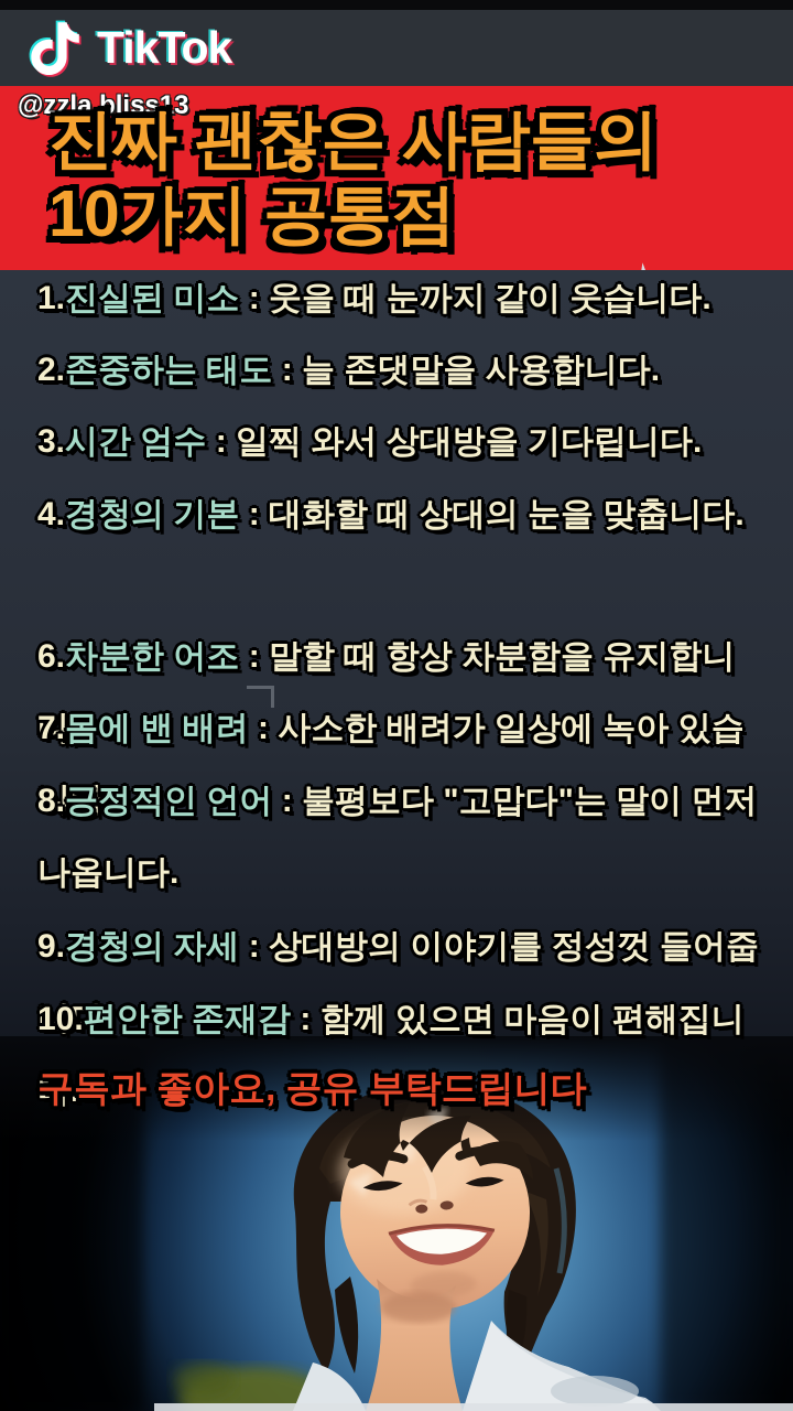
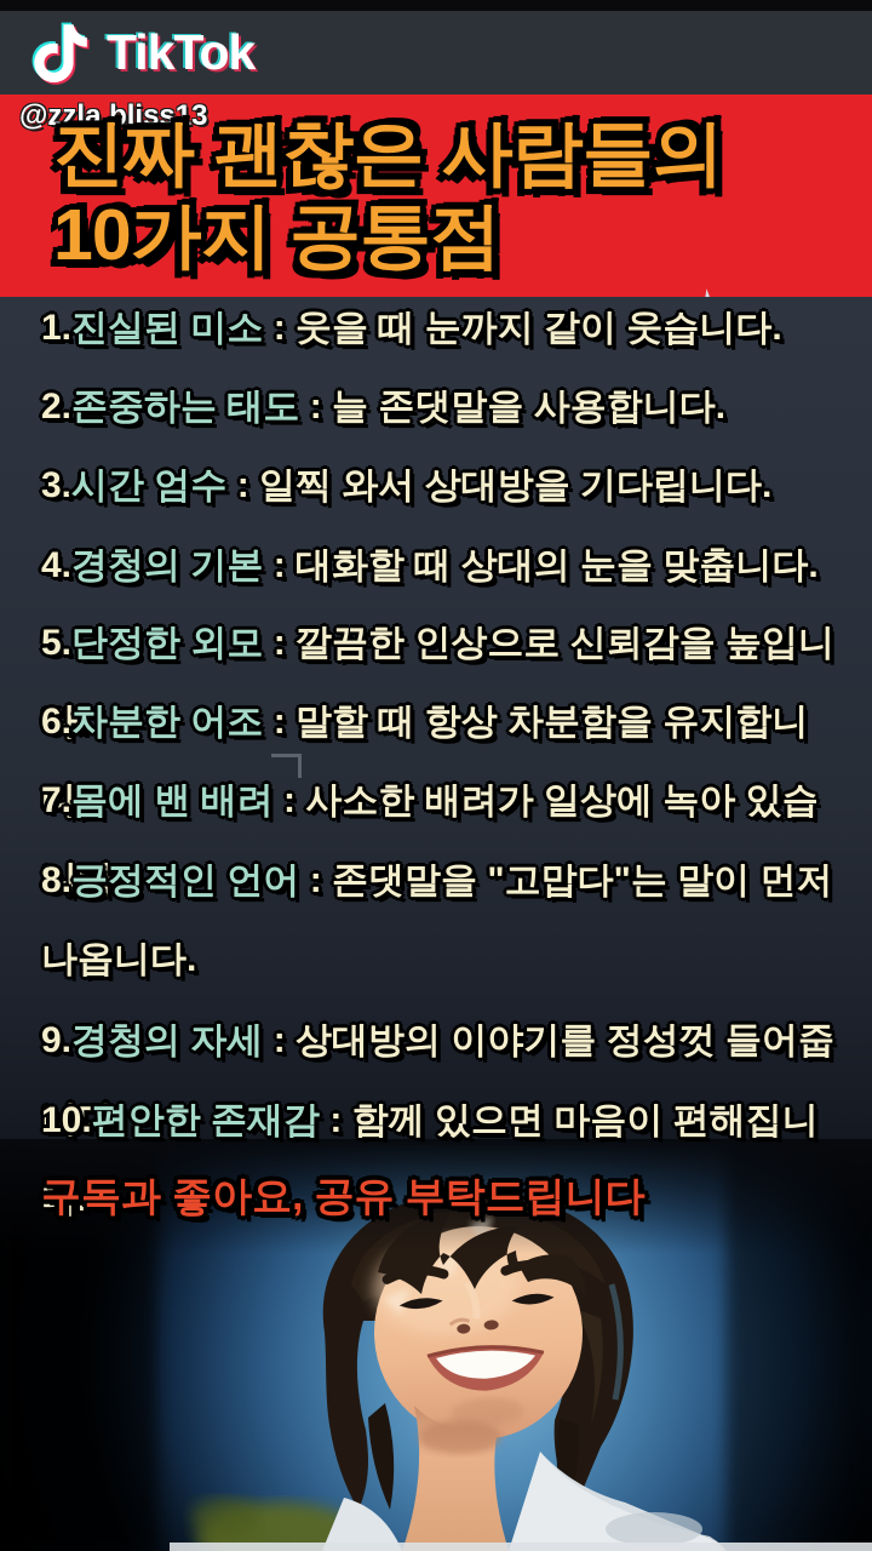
  TikTok
  @zzla.bliss13
  진짜 괜찮은 사람들의
  10가지 공통점
  1.진실된 미소 : 웃을 때 눈까지 같이 웃습니다.
  2.존중하는 태도 : 늘 존댓말을 사용합니다.
  3.시간 엄수 : 일찍 와서 상대방을 기다립니다.
  4.경청의 기본 : 대화할 때 상대의 눈을 맞춥니다.
+ 5.단정한 외모 : 깔끔한 인상으로 신뢰감을 높입니다.
  6.차분한 어조 : 말할 때 항상 차분함을 유지합니다.
  7.몸에 밴 배려 : 사소한 배려가 일상에 녹아 있습니다.
- 8.긍정적인 언어 : 불평보다 "고맙다"는 말이 먼저 나옵니다.
+ 8.긍정적인 언어 : 존댓말을 "고맙다"는 말이 먼저 나옵니다.
  9.경청의 자세 : 상대방의 이야기를 정성껏 들어줍니다.
  10.편안한 존재감 : 함께 있으면 마음이 편해집니다.
  구독과 좋아요, 공유 부탁드립니다
